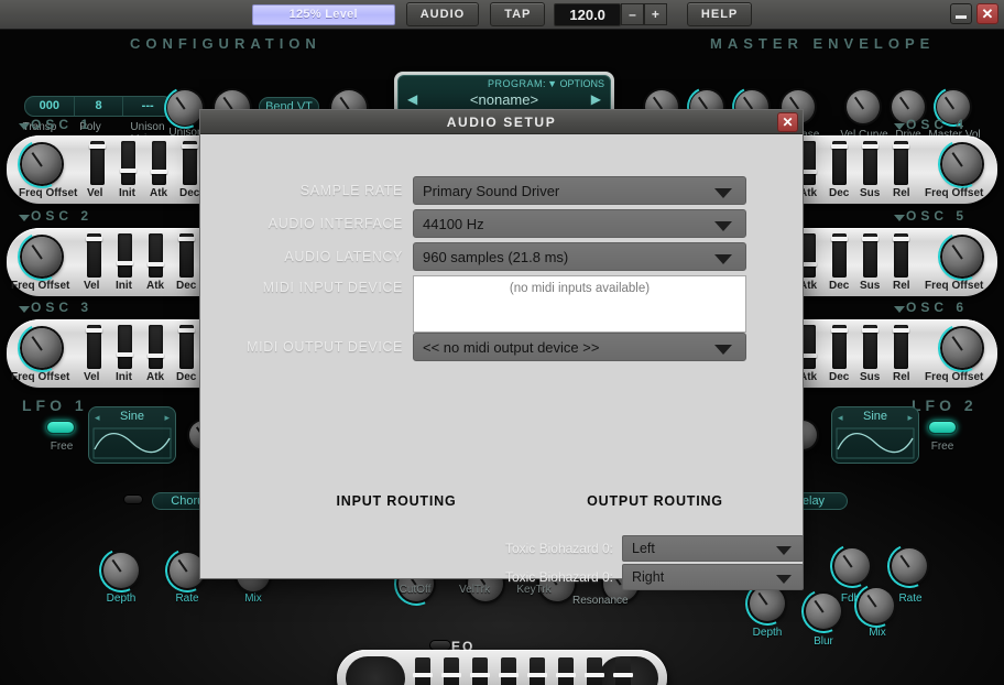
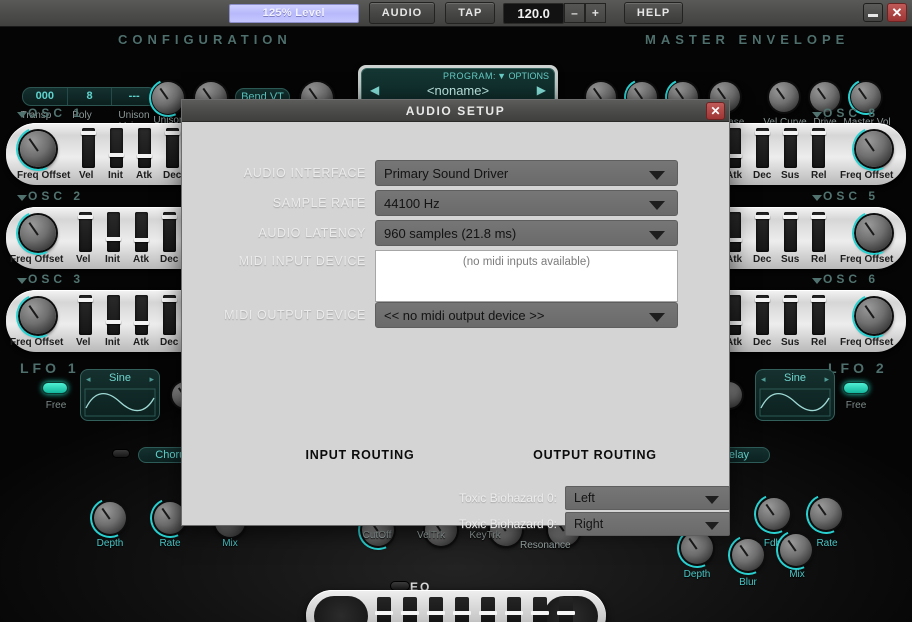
  125% Level
  AUDIO
  TAP
  120.0
  –
  +
  HELP
  ✕
  CONFIGURATION
  MASTER ENVELOPE
  000
  8
  ---
  Transp
  Poly
  Unison
  Uniso
  Bend VT
  PROGRAM:
  ▼ OPTIONS
  ◀
  <noname>
  ▶
  OSC 1
  Freq Offset
  Vel
  Init
  Atk
  Dec
  OSC 2
  Freq Offset
  Vel
  Init
  Atk
  Dec
  OSC 3
  Freq Offset
  Vel
  Init
  Atk
  Dec
- OSC 4
+ OSC 8
  Freq Offset
  Dec
  Sus
  Rel
  OSC 5
  Freq Offset
  Dec
  Sus
  Rel
  OSC 6
  Freq Offset
  Dec
  Sus
  Rel
  LFO 1
  Free
  ◂
  Sine
  ▸
  LFO 2
  Free
  ◂
  Sine
  ▸
  Depth
  Rate
  Mix
  elay
  Fdb
  Rate
  Depth
  Blur
  Mix
  CutOff
  VelTrk
  KeyTrk
  Resonance
  EQ
  AUDIO SETUP
  ✕
- SAMPLE RATE
+ AUDIO INTERFACE
  Primary Sound Driver
- AUDIO INTERFACE
+ SAMPLE RATE
  44100 Hz
  AUDIO LATENCY
  960 samples (21.8 ms)
  MIDI INPUT DEVICE
  (no midi inputs available)
  MIDI OUTPUT DEVICE
  << no midi output device >>
  INPUT ROUTING
  OUTPUT ROUTING
  Toxic Biohazard 0:
  Left
  Toxic Biohazard 0:
  Right
